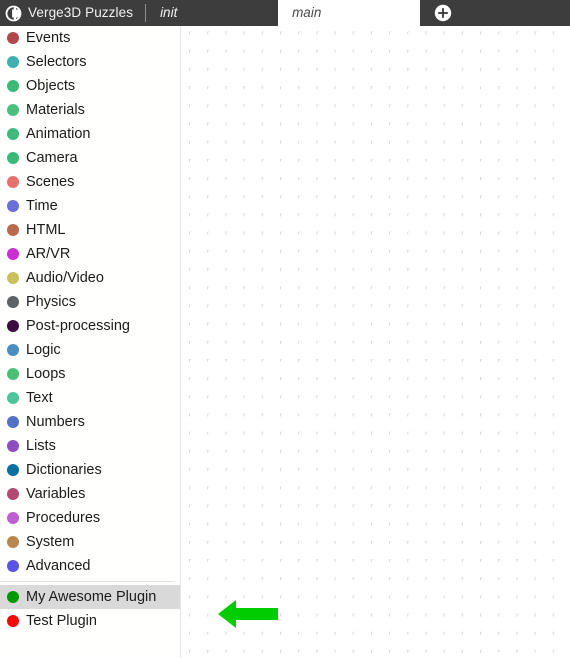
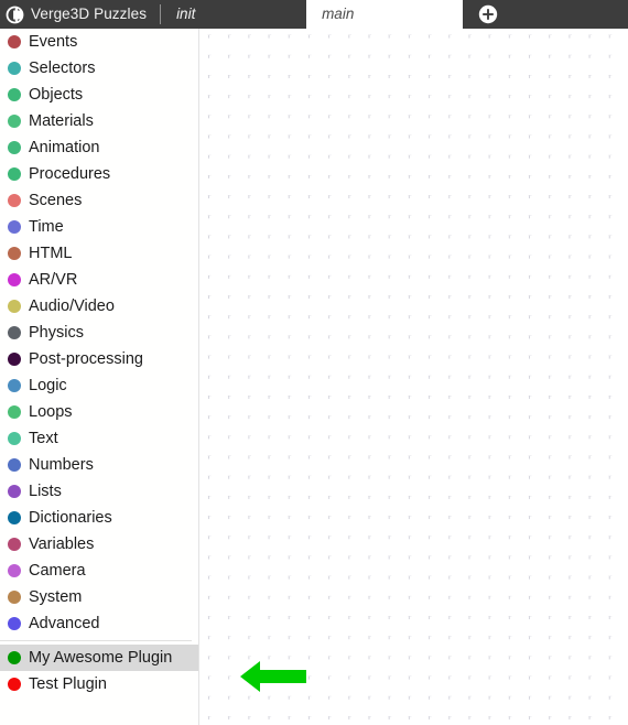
  Verge3D Puzzles
  init
  main
  Events
  Selectors
  Objects
  Materials
  Animation
- Camera
+ Procedures
  Scenes
  Time
  HTML
  AR/VR
  Audio/Video
  Physics
  Post-processing
  Logic
  Loops
  Text
  Numbers
  Lists
  Dictionaries
  Variables
- Procedures
+ Camera
  System
  Advanced
  My Awesome Plugin
  Test Plugin
